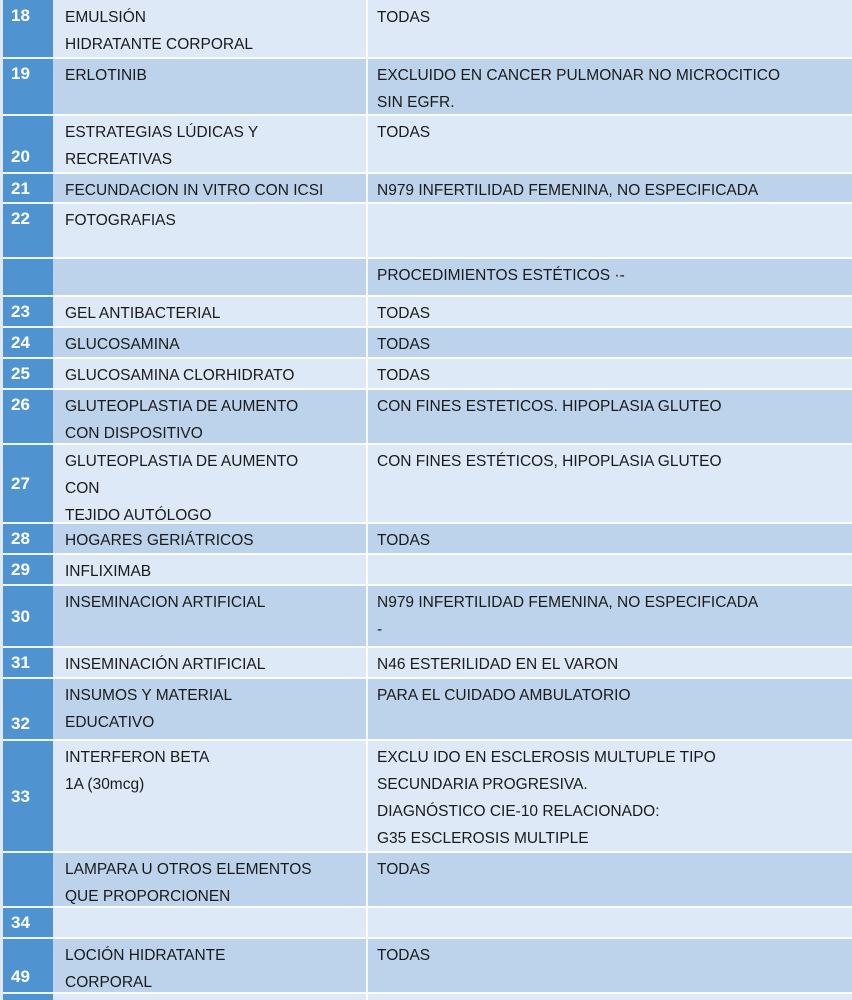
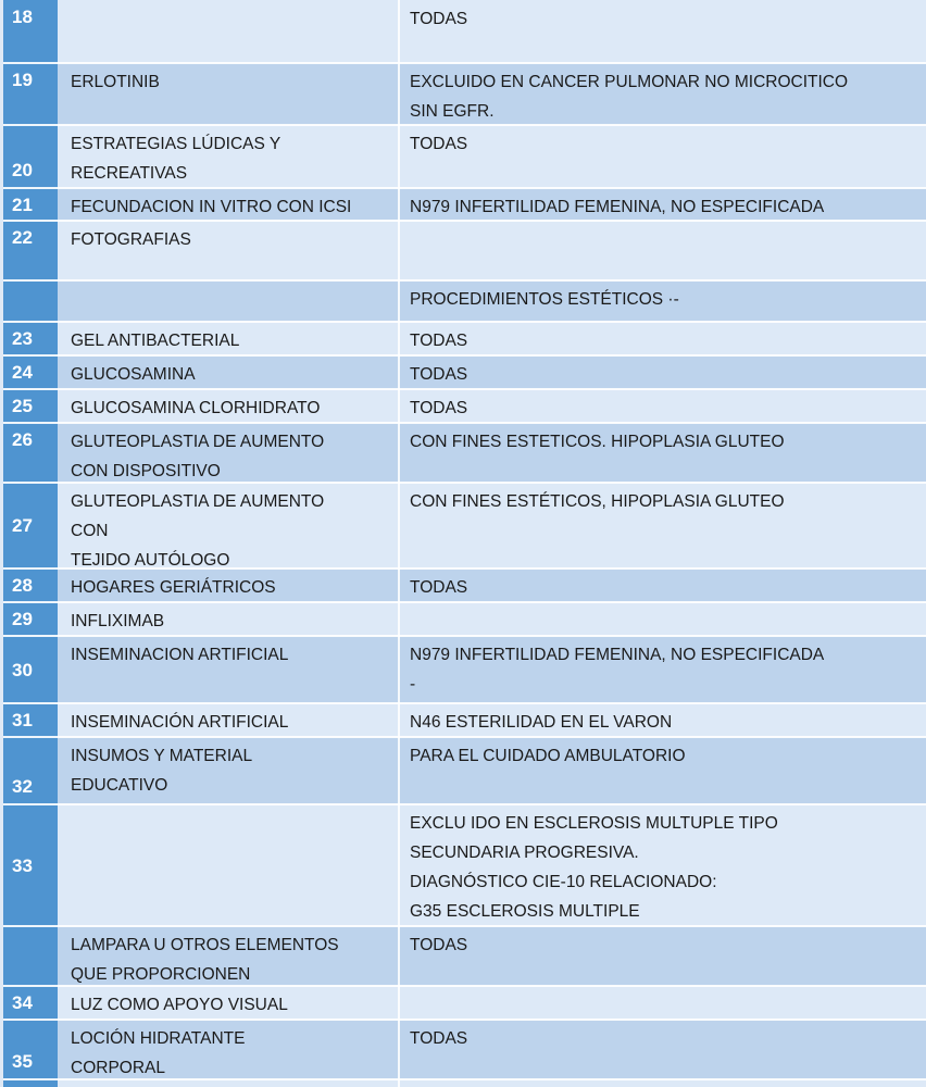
  18
- EMULSIÓN
- HIDRATANTE CORPORAL
  TODAS
  19
  ERLOTINIB
  EXCLUIDO EN CANCER PULMONAR NO MICROCITICO
  SIN EGFR.
  20
  ESTRATEGIAS LÚDICAS Y
  RECREATIVAS
  TODAS
  21
  FECUNDACION IN VITRO CON ICSI
  N979 INFERTILIDAD FEMENINA, NO ESPECIFICADA
  22
  FOTOGRAFIAS
  PROCEDIMIENTOS ESTÉTICOS ·-
  23
  GEL ANTIBACTERIAL
  TODAS
  24
  GLUCOSAMINA
  TODAS
  25
  GLUCOSAMINA CLORHIDRATO
  TODAS
  26
  GLUTEOPLASTIA DE AUMENTO
  CON DISPOSITIVO
  CON FINES ESTETICOS. HIPOPLASIA GLUTEO
  27
  GLUTEOPLASTIA DE AUMENTO
  CON
  TEJIDO AUTÓLOGO
  CON FINES ESTÉTICOS, HIPOPLASIA GLUTEO
  28
  HOGARES GERIÁTRICOS
  TODAS
  29
  INFLIXIMAB
  30
  INSEMINACION ARTIFICIAL
  N979 INFERTILIDAD FEMENINA, NO ESPECIFICADA
  -
  31
  INSEMINACIÓN ARTIFICIAL
  N46 ESTERILIDAD EN EL VARON
  32
  INSUMOS Y MATERIAL
  EDUCATIVO
  PARA EL CUIDADO AMBULATORIO
  33
- INTERFERON BETA
- 1A (30mcg)
  EXCLU IDO EN ESCLEROSIS MULTUPLE TIPO
  SECUNDARIA PROGRESIVA.
  DIAGNÓSTICO CIE-10 RELACIONADO:
  G35 ESCLEROSIS MULTIPLE
  LAMPARA U OTROS ELEMENTOS
  QUE PROPORCIONEN
  TODAS
  34
+ LUZ COMO APOYO VISUAL
- 49
+ 35
  LOCIÓN HIDRATANTE
  CORPORAL
  TODAS
